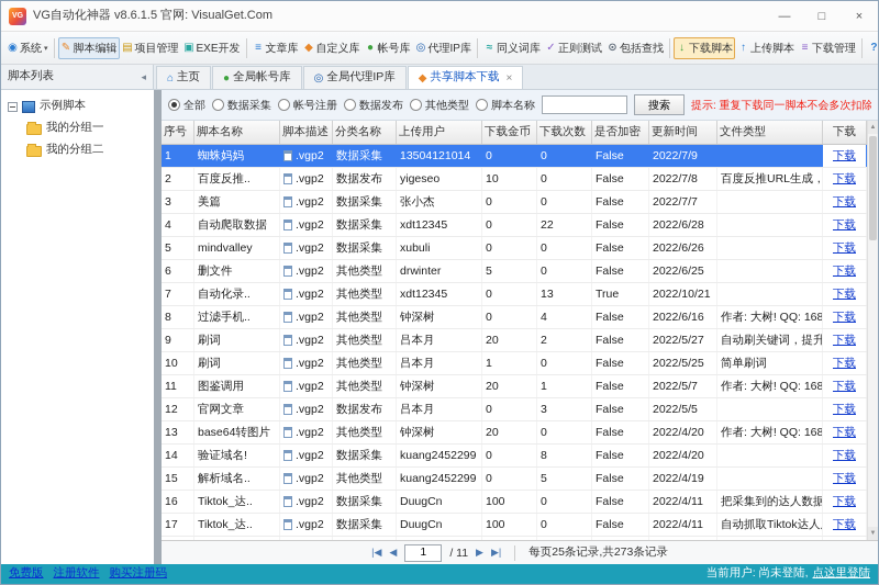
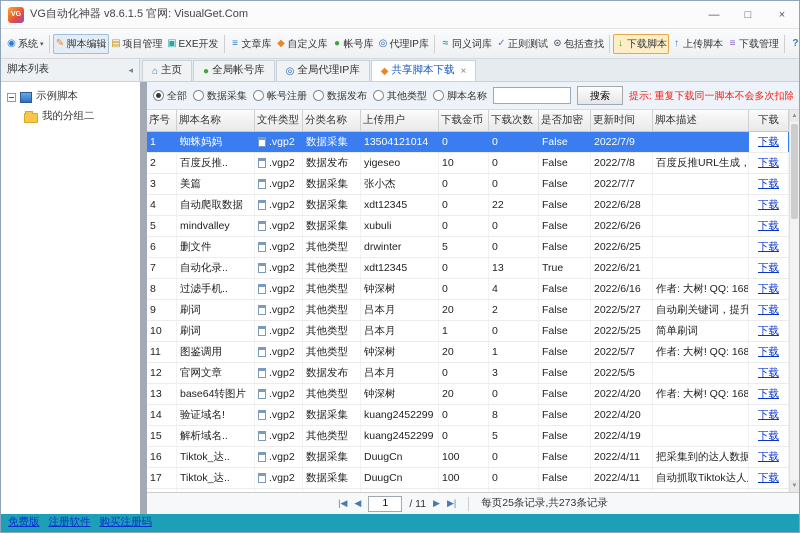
  VG自动化神器 v8.6.1.5 官网: VisualGet.Com
  —
  □
  ×
  ◉
  系统
  ✎
  脚本编辑
  ▤
  项目管理
  ▣
  EXE开发
  ≡
  文章库
  ◆
  自定义库
  ●
  帐号库
  ◎
  代理IP库
  ≈
  同义词库
  ✓
  正则测试
  ⊙
  包括查找
  ↓
  下载脚本
  ↑
  上传脚本
  ≡
  下载管理
  ?
  脚本列表
  ◂
  ⌂
  主页
  ●
  全局帐号库
  ◎
  全局代理IP库
  ◆
  共享脚本下载
  ×
  示例脚本
- 我的分组一
  我的分组二
  全部
  数据采集
  帐号注册
  数据发布
  其他类型
  脚本名称
  搜索
  提示: 重复下载同一脚本不会多次扣除
  序号
  脚本名称
- 脚本描述
+ 文件类型
  分类名称
  上传用户
  下载金币
  下载次数
  是否加密
  更新时间
- 文件类型
+ 脚本描述
  下载
  1
  蜘蛛妈妈
  .vgp2
  数据采集
  13504121014
  0
  0
  False
  2022/7/9
  下载
  2
  百度反推..
  .vgp2
  数据发布
  yigeseo
  10
  0
  False
  2022/7/8
  百度反推URL生成，
  下载
  3
  美篇
  .vgp2
  数据采集
  张小杰
  0
  0
  False
  2022/7/7
  下载
  4
  自动爬取数据
  .vgp2
  数据采集
  xdt12345
  0
  22
  False
  2022/6/28
  下载
  5
  mindvalley
  .vgp2
  数据采集
  xubuli
  0
  0
  False
  2022/6/26
  下载
  6
  删文件
  .vgp2
  其他类型
  drwinter
  5
  0
  False
  2022/6/25
  下载
  7
  自动化录..
  .vgp2
  其他类型
  xdt12345
  0
  13
  True
- 2022/10/21
+ 2022/6/21
  下载
  8
  过滤手机..
  .vgp2
  其他类型
  钟深树
  0
  4
  False
  2022/6/16
  作者: 大树! QQ: 168
  下载
  9
  刷词
  .vgp2
  其他类型
  吕本月
  20
  2
  False
  2022/5/27
  下载
  10
  刷词
  .vgp2
  其他类型
  吕本月
  1
  0
  False
  2022/5/25
  简单刷词
  下载
  11
  图鉴调用
  .vgp2
  其他类型
  钟深树
  20
  1
  False
  2022/5/7
  作者: 大树! QQ: 168
  下载
  12
  官网文章
  .vgp2
  数据发布
  吕本月
  0
  3
  False
  2022/5/5
  下载
  13
  base64转图片
  .vgp2
  其他类型
  钟深树
  20
  0
  False
  2022/4/20
  作者: 大树! QQ: 168
  下载
  14
  验证域名!
  .vgp2
  数据采集
  kuang2452299
  0
  8
  False
  2022/4/20
  下载
  15
  解析域名..
  .vgp2
  其他类型
  kuang2452299
  0
  5
  False
  2022/4/19
  下载
  16
  Tiktok_达..
  .vgp2
  数据采集
  DuugCn
  100
  0
  False
  2022/4/11
  下载
  17
  Tiktok_达..
  .vgp2
  数据采集
  DuugCn
  100
  0
  False
  2022/4/11
  自动抓取Tiktok达人
  下载
  |◀
  ◀
  1
  / 11
  ▶
  ▶|
  每页25条记录,共273条记录
  免费版
  注册软件
  购买注册码
- 当前用户: 尚未登陆, 点这里登陆
